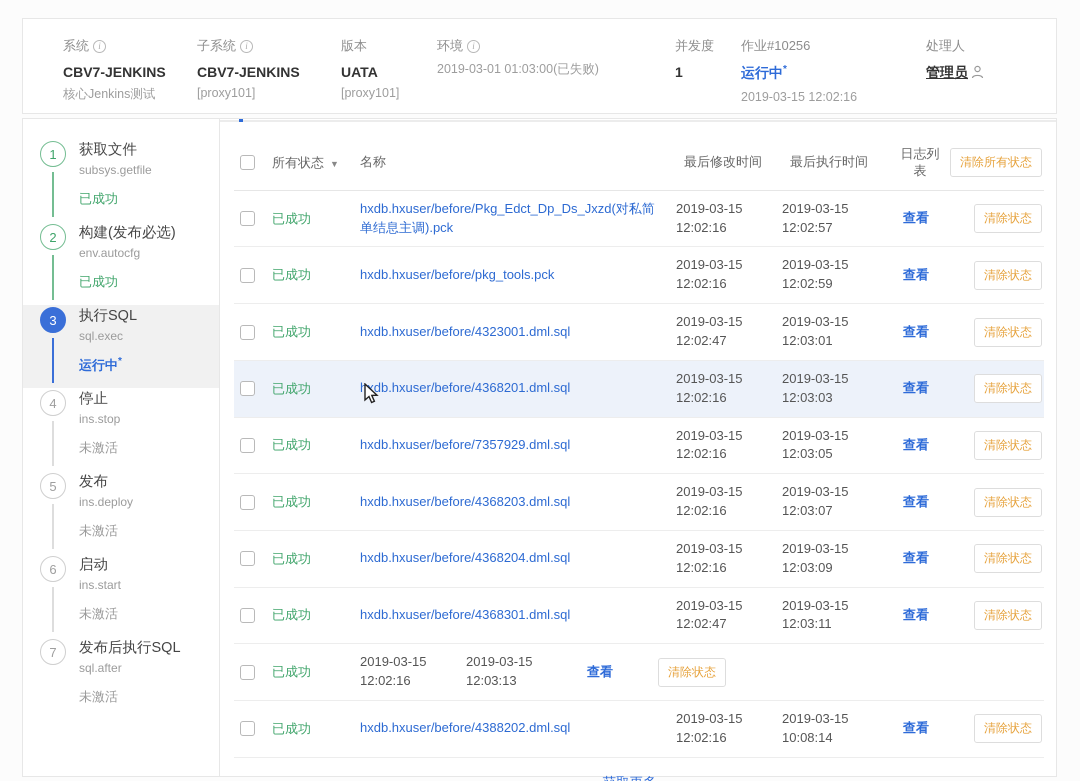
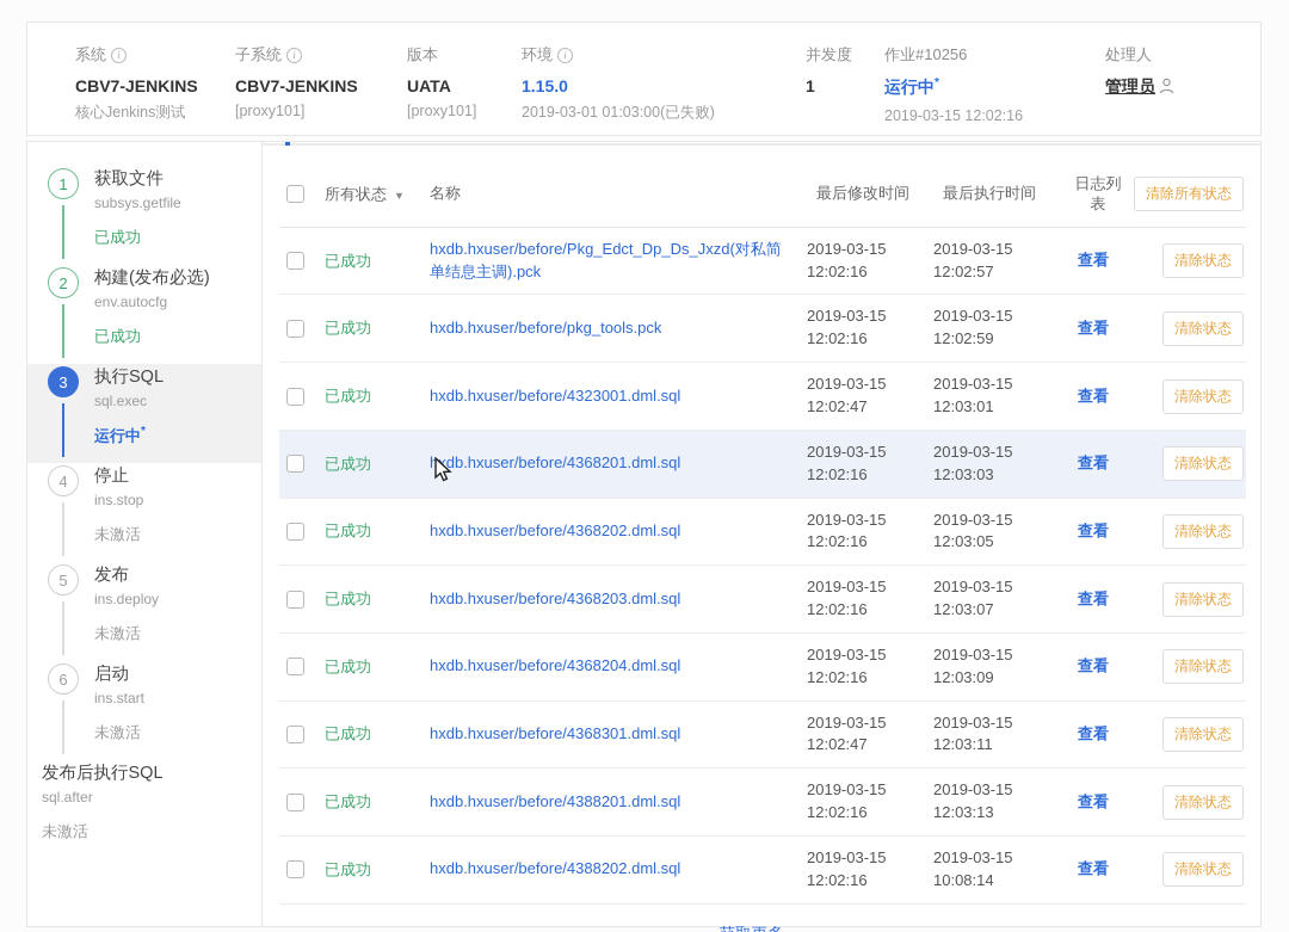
  系统 i
  CBV7-JENKINS
  核心Jenkins测试
  子系统 i
  CBV7-JENKINS
  [proxy101]
  版本
  UATA
  [proxy101]
  环境 i
+ 1.15.0
  2019-03-01 01:03:00(已失败)
  并发度
  1
  作业#10256
  运行中*
  2019-03-15 12:02:16
  处理人
  管理员
  1
  获取文件
  subsys.getfile
  已成功
  2
  构建(发布必选)
  env.autocfg
  已成功
  3
  执行SQL
  sql.exec
  运行中*
  4
  停止
  ins.stop
  未激活
  5
  发布
  ins.deploy
  未激活
  6
  启动
  ins.start
  未激活
- 7
  发布后执行SQL
  sql.after
  未激活
  所有状态 ▼
  名称
  最后修改时间
  最后执行时间
  日志列表
  清除所有状态
  已成功
  hxdb.hxuser/before/Pkg_Edct_Dp_Ds_Jxzd(对私简单结息主调).pck
  2019-03-15
  12:02:16
  2019-03-15
  12:02:57
  查看
  清除状态
  已成功
  hxdb.hxuser/before/pkg_tools.pck
  2019-03-15
  12:02:16
  2019-03-15
  12:02:59
  查看
  清除状态
  已成功
  hxdb.hxuser/before/4323001.dml.sql
  2019-03-15
  12:02:47
  2019-03-15
  12:03:01
  查看
  清除状态
  已成功
  hxdb.hxuser/before/4368201.dml.sql
  2019-03-15
  12:02:16
  2019-03-15
  12:03:03
  查看
  清除状态
  已成功
- hxdb.hxuser/before/7357929.dml.sql
+ hxdb.hxuser/before/4368202.dml.sql
  2019-03-15
  12:02:16
  2019-03-15
  12:03:05
  查看
  清除状态
  已成功
  hxdb.hxuser/before/4368203.dml.sql
  2019-03-15
  12:02:16
  2019-03-15
  12:03:07
  查看
  清除状态
  已成功
  hxdb.hxuser/before/4368204.dml.sql
  2019-03-15
  12:02:16
  2019-03-15
  12:03:09
  查看
  清除状态
  已成功
  hxdb.hxuser/before/4368301.dml.sql
  2019-03-15
  12:02:47
  2019-03-15
  12:03:11
  查看
  清除状态
  已成功
+ hxdb.hxuser/before/4388201.dml.sql
  2019-03-15
  12:02:16
  2019-03-15
  12:03:13
  查看
  清除状态
  已成功
  hxdb.hxuser/before/4388202.dml.sql
  2019-03-15
  12:02:16
  2019-03-15
  10:08:14
  查看
  清除状态
